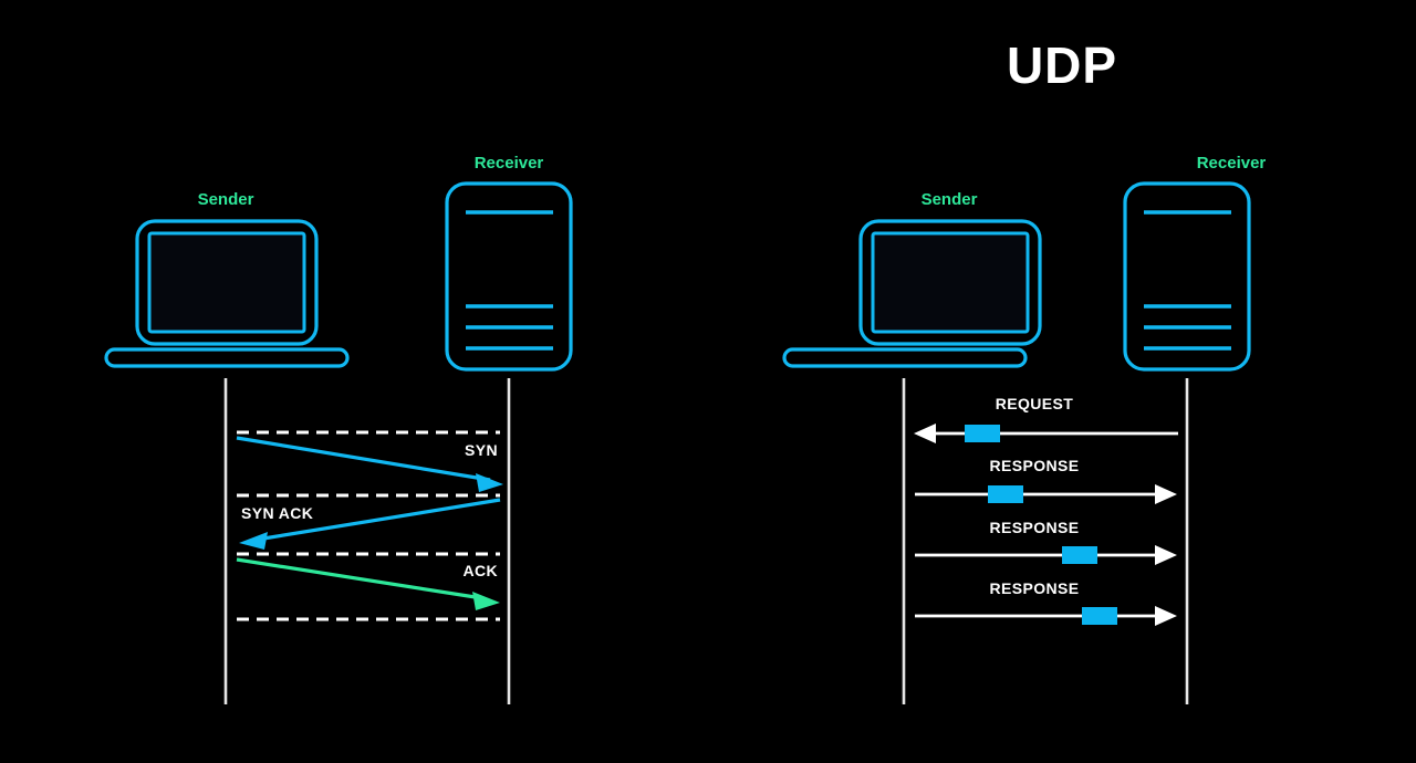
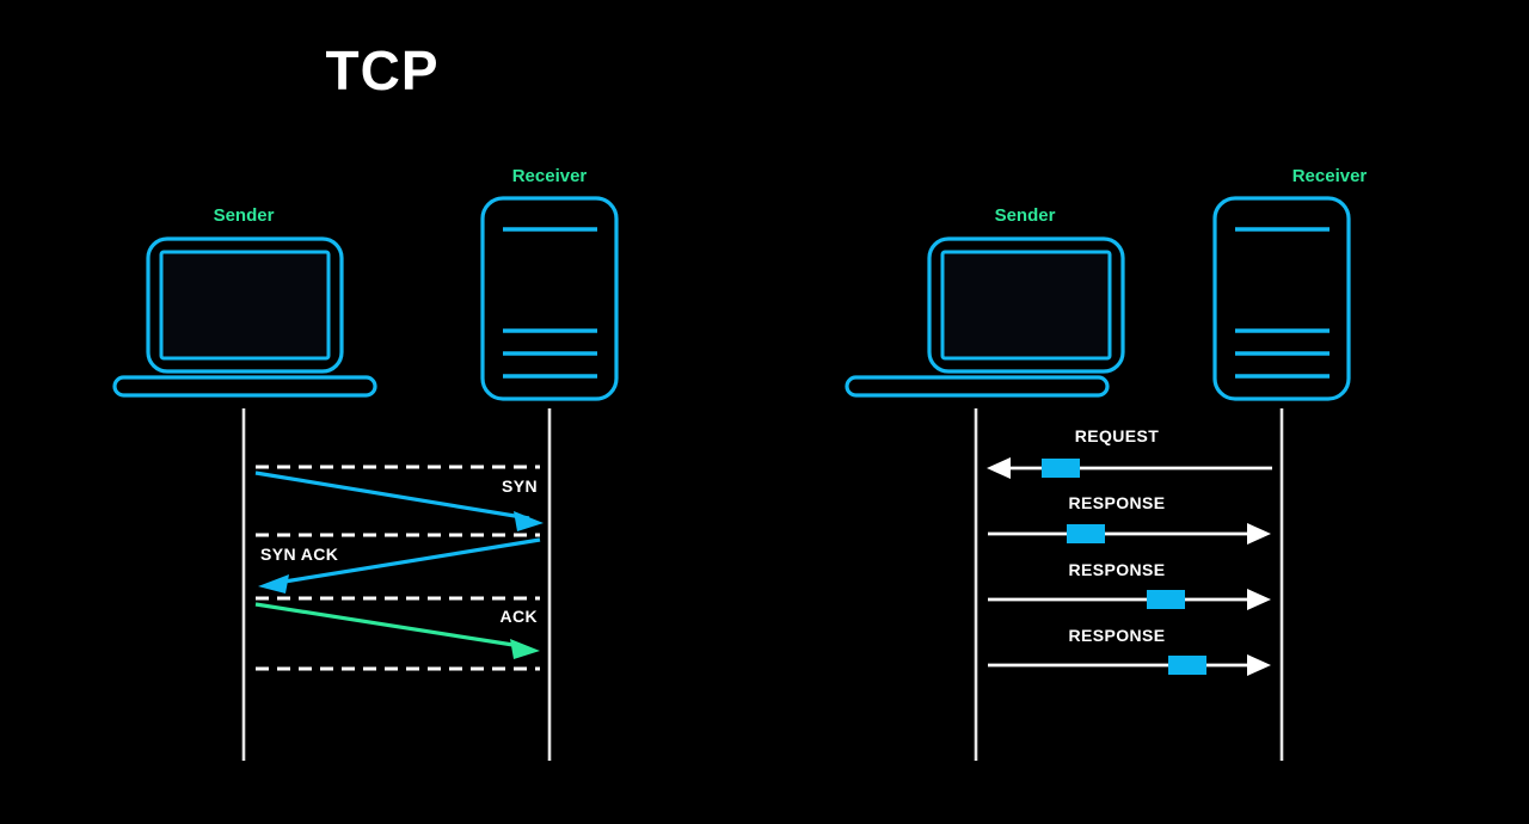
+ TCP
  Sender
  Receiver
  SYN
  SYN ACK
  ACK
- UDP
  Sender
  Receiver
  REQUEST
  RESPONSE
  RESPONSE
  RESPONSE
